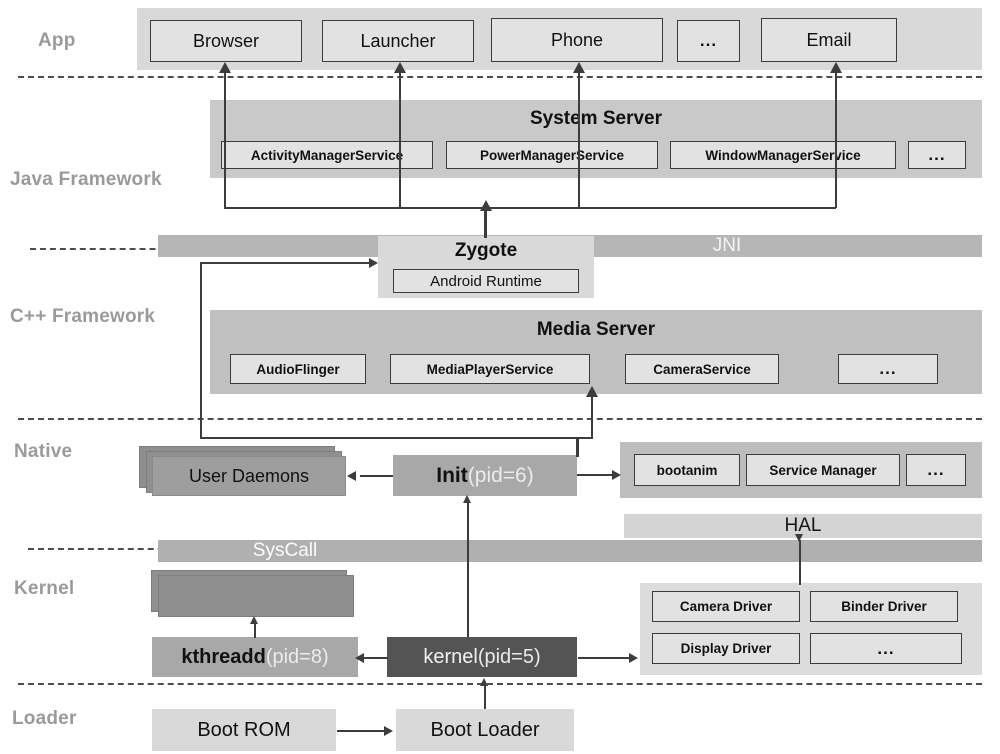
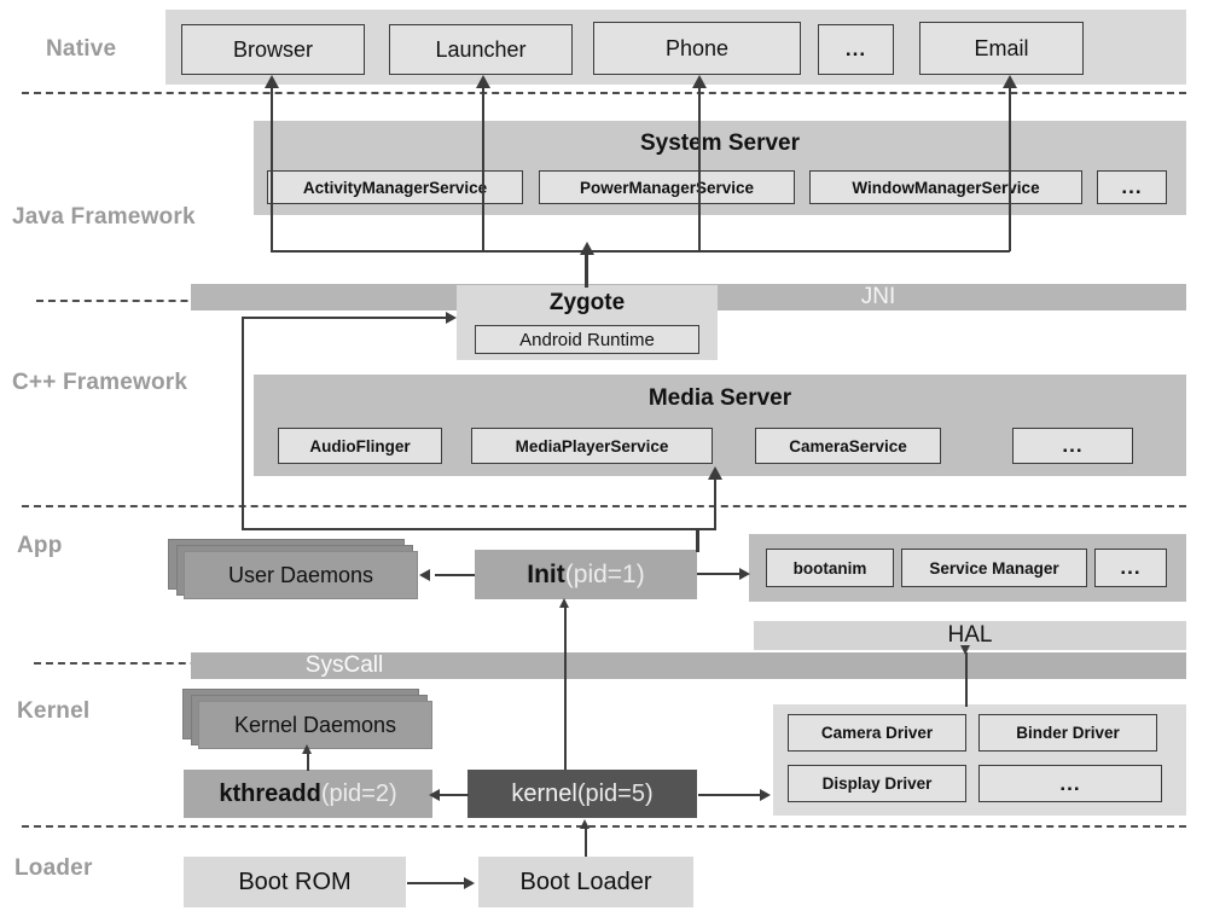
- App
+ Native
  Java Framework
  C++ Framework
- Native
+ App
  Kernel
  Loader
  Browser
  Launcher
  Phone
  ...
  Email
  System Server
  ActivityManagerServic
  PowerManagerService
  WindowManagerService
  ...
  JNI
  Zygote
  Android Runtime
  Media Server
  AudioFlinger
  MediaPlayerService
  CameraService
  ...
  User Daemons
  Init
- (pid=6)
+ (pid=1)
  bootanim
  Service Manager
  ...
  HAL
  SysCall
+ Kernel Daemons
  kthreadd
- (pid=8)
+ (pid=2)
  kernel
  (pid=5)
  Camera Driver
  Binder Driver
  Display Driver
  ...
  Boot ROM
  Boot Loader
